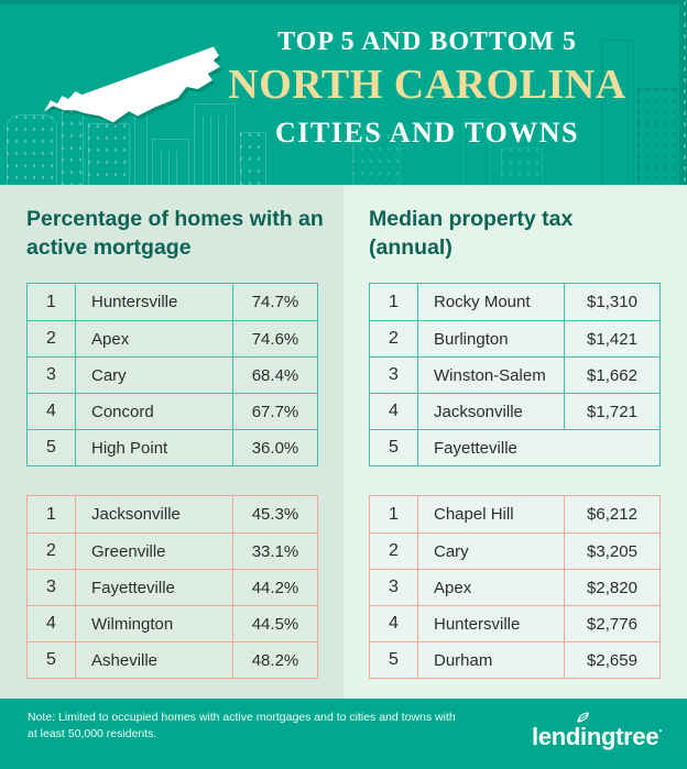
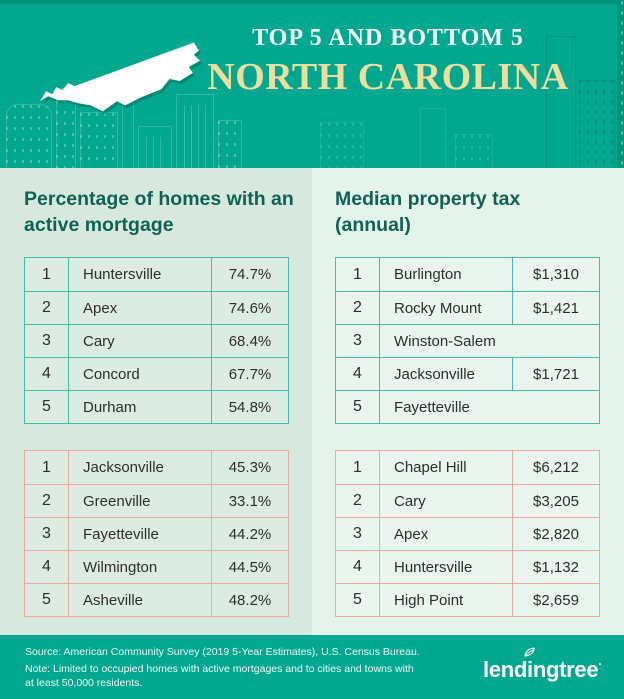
  TOP 5 AND BOTTOM 5
  NORTH CAROLINA
- CITIES AND TOWNS
  Percentage of homes with an active mortgage
  1
  Huntersville
  74.7%
  2
  Apex
  74.6%
  3
  Cary
  68.4%
  4
  Concord
  67.7%
  5
- High Point
+ Durham
- 36.0%
+ 54.8%
  1
  Jacksonville
  45.3%
  2
  Greenville
  33.1%
  3
  Fayetteville
  44.2%
  4
  Wilmington
  44.5%
  5
  Asheville
  48.2%
  Median property tax (annual)
  1
- Rocky Mount
+ Burlington
  $1,310
  2
- Burlington
+ Rocky Mount
  $1,421
  3
  Winston-Salem
- $1,662
  4
  Jacksonville
  $1,721
  5
  Fayetteville
  1
  Chapel Hill
  $6,212
  2
  Cary
  $3,205
  3
  Apex
  $2,820
  4
  Huntersville
- $2,776
+ $1,132
  5
- Durham
+ High Point
  $2,659
+ Source: American Community Survey (2019 5-Year Estimates), U.S. Census Bureau.
  Note: Limited to occupied homes with active mortgages and to cities and towns with at least 50,000 residents.
  lendingtree·
